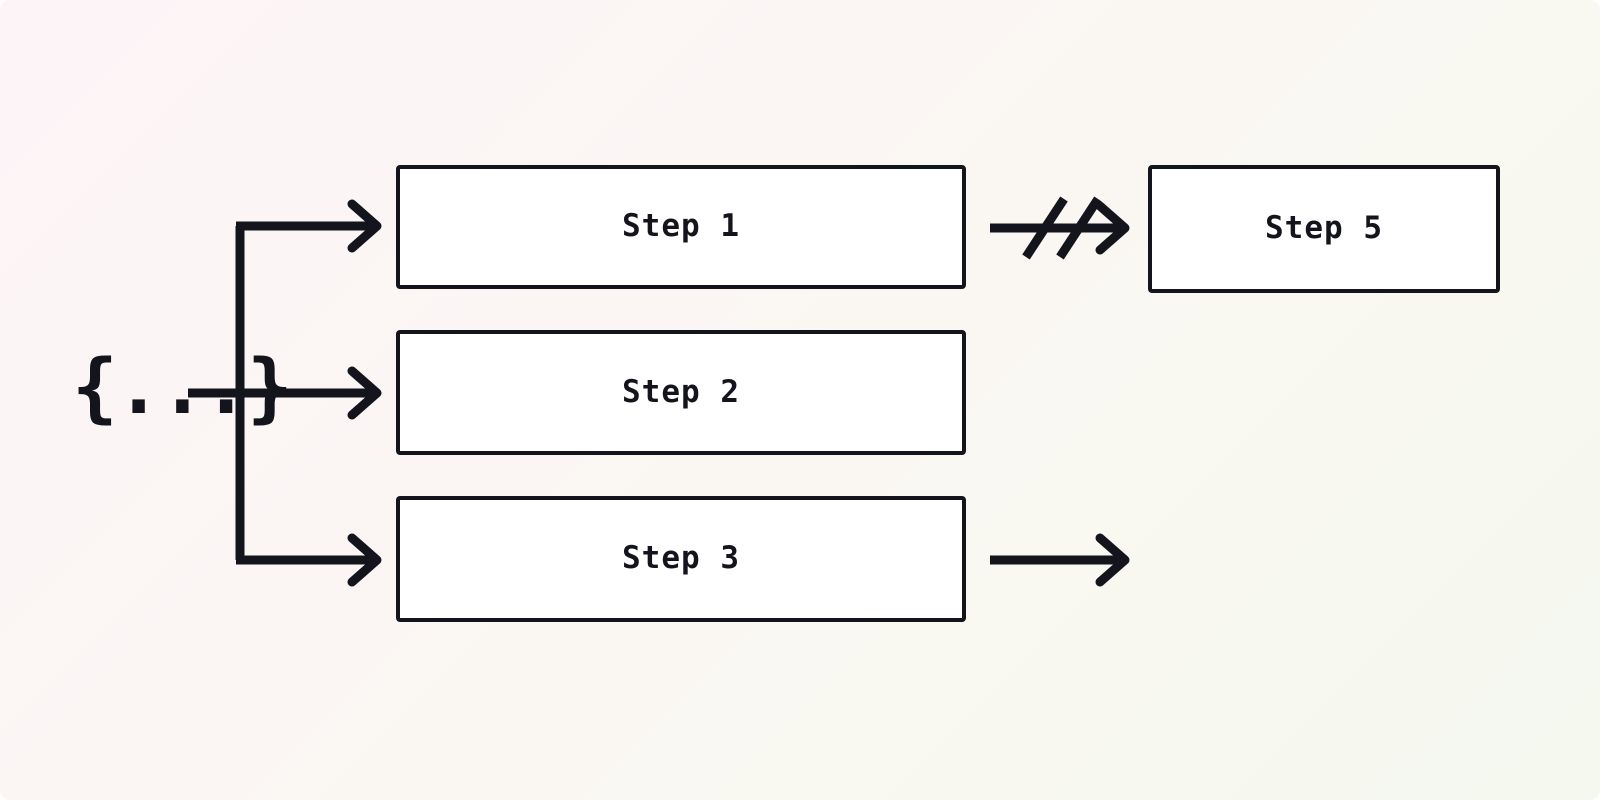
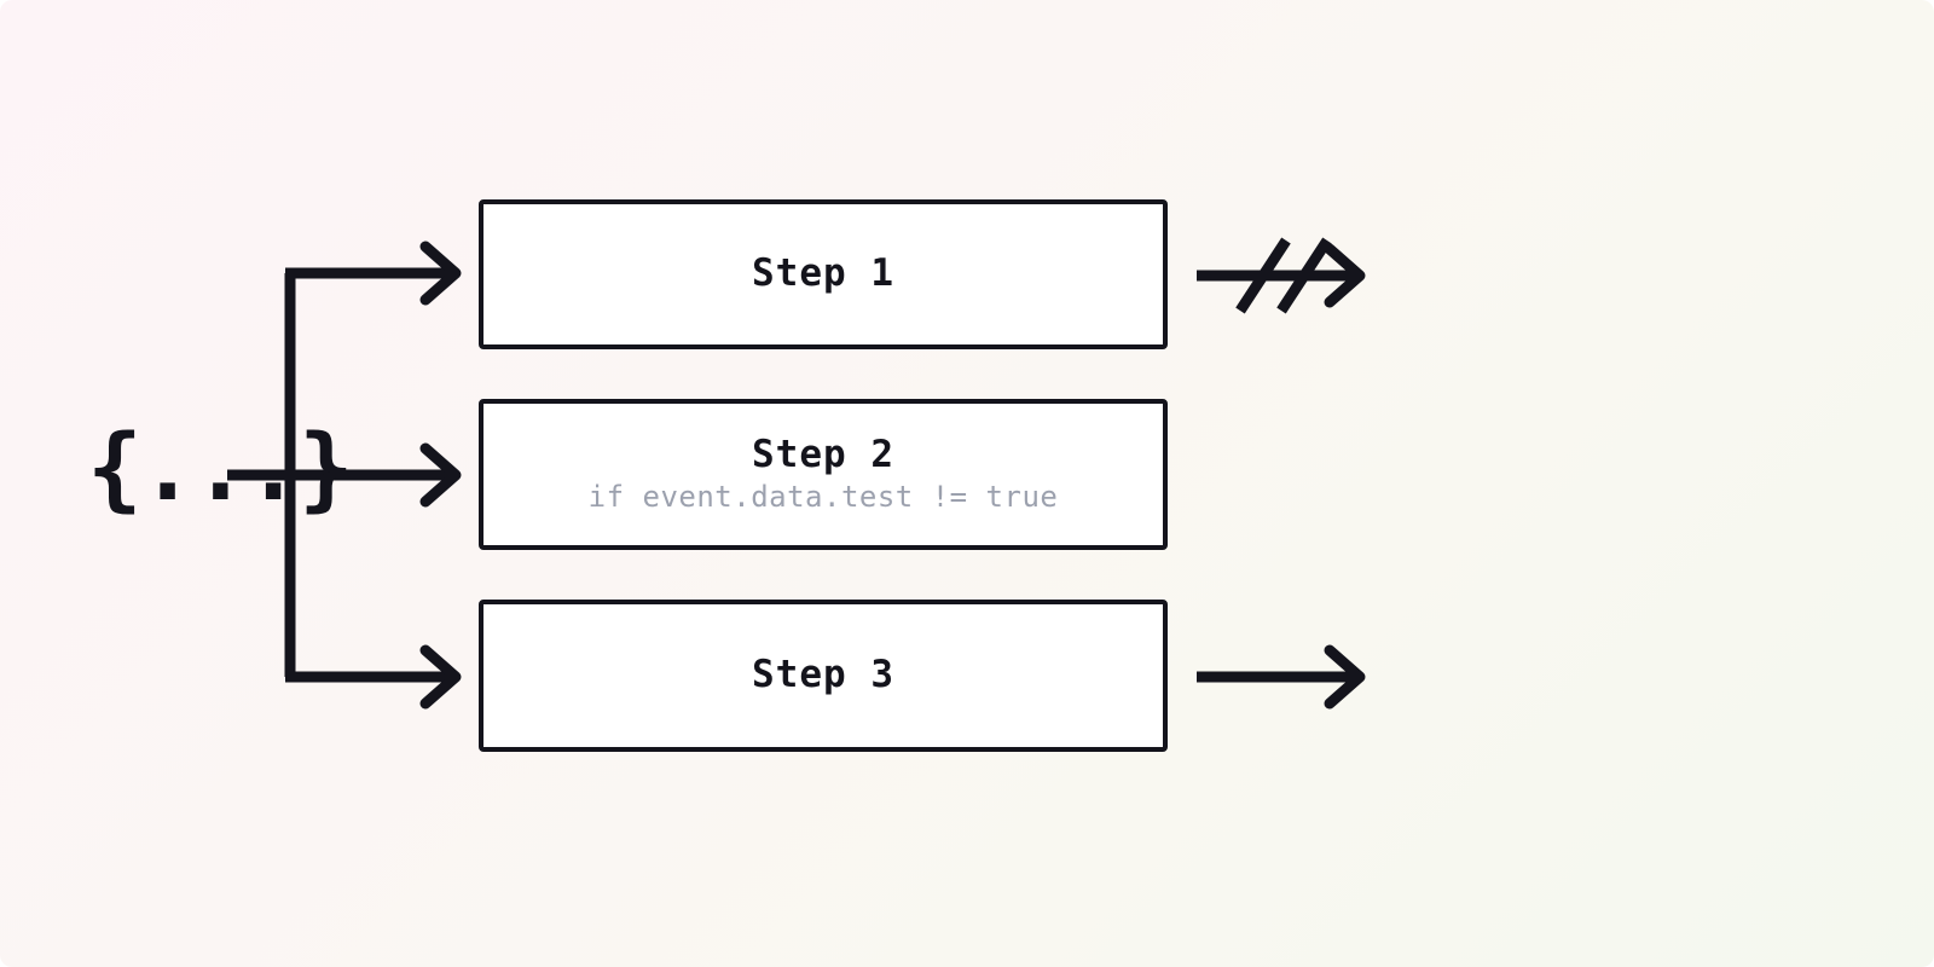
  {...}
  Step 1
  Step 2
+ if event.data.test != true
  Step 3
- Step 5
